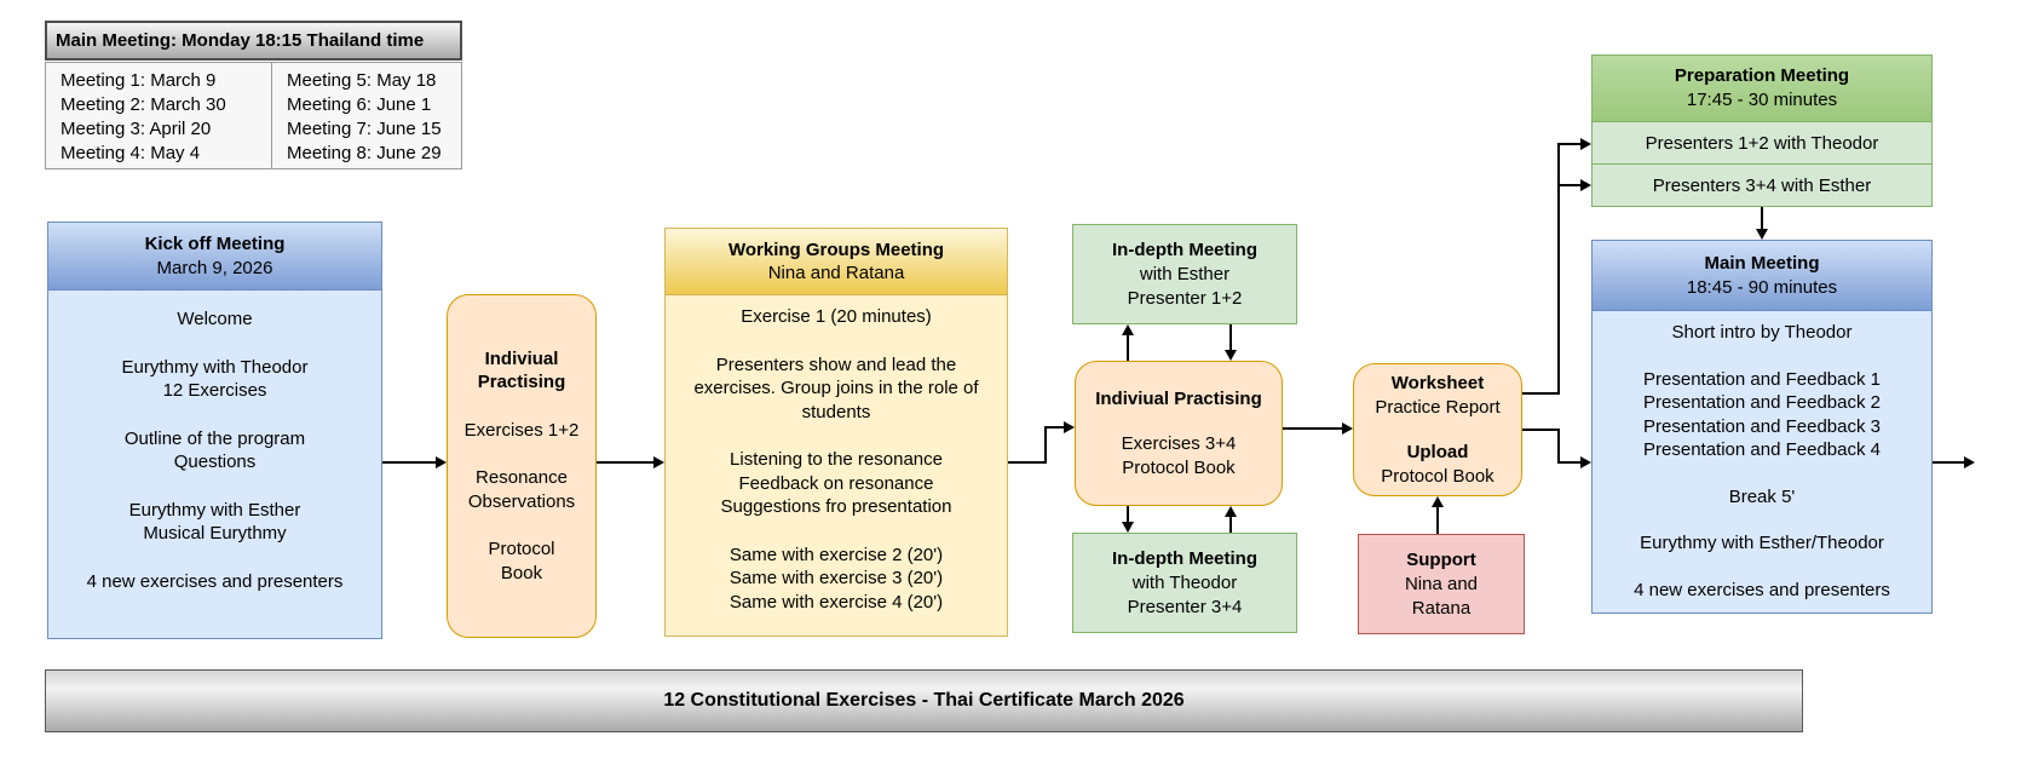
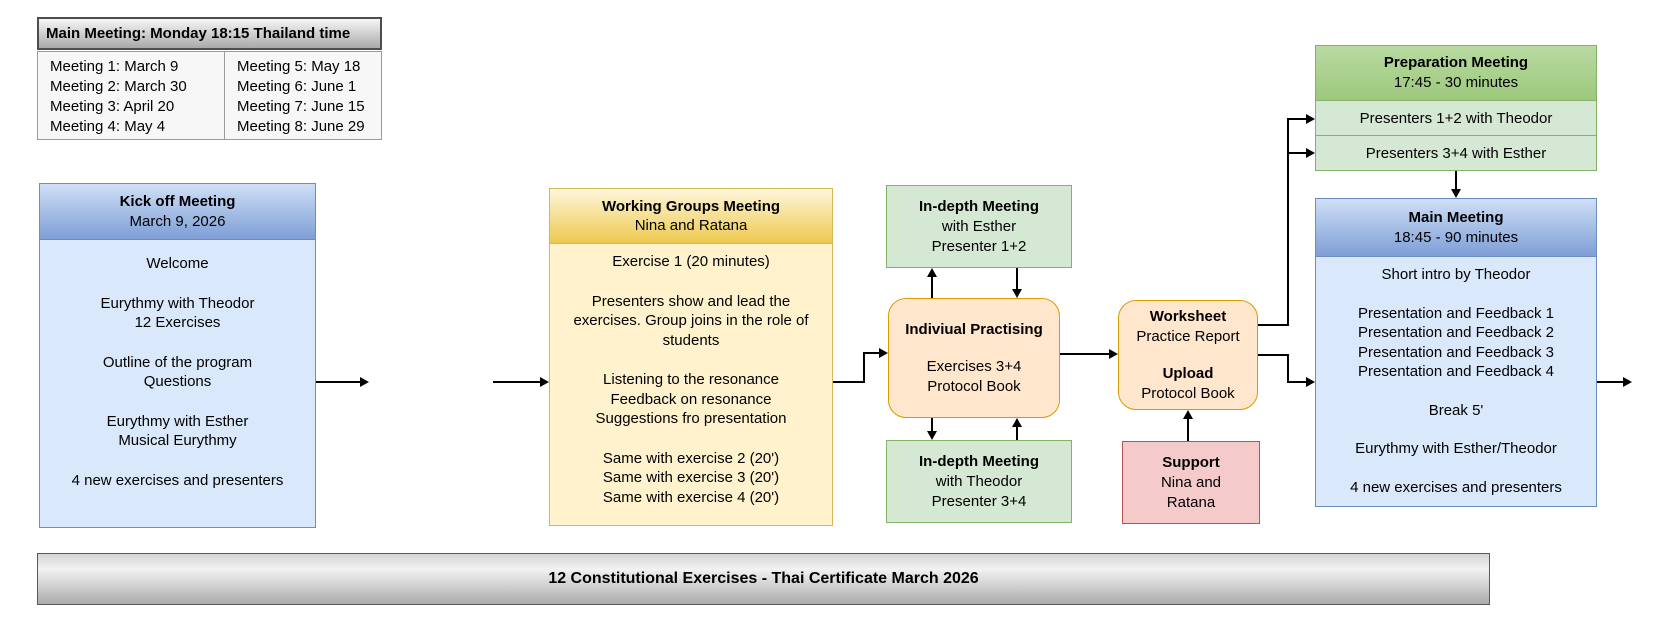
  Main Meeting: Monday 18:15 Thailand time
  Meeting 1: March 9
  Meeting 2: March 30
  Meeting 3: April 20
  Meeting 4: May 4
  Meeting 5: May 18
  Meeting 6: June 1
  Meeting 7: June 15
  Meeting 8: June 29
  Kick off Meeting
  March 9, 2026
  Welcome
  Eurythmy with Theodor
  12 Exercises
  Outline of the program
  Questions
  Eurythmy with Esther
  Musical Eurythmy
  4 new exercises and presenters
- Indiviual
- Practising
- Exercises 1+2
- Resonance
- Observations
- Protocol
- Book
  Working Groups Meeting
  Nina and Ratana
  Exercise 1 (20 minutes)
  Presenters show and lead the exercises. Group joins in the role of students
  Listening to the resonance
  Feedback on resonance
  Suggestions fro presentation
  Same with exercise 2 (20')
  Same with exercise 3 (20')
  Same with exercise 4 (20')
  In-depth Meeting
  with Esther
  Presenter 1+2
  Indiviual Practising
  Exercises 3+4
  Protocol Book
  In-depth Meeting
  with Theodor
  Presenter 3+4
  Worksheet
  Practice Report
  Upload
  Protocol Book
  Support
  Nina and
  Ratana
  Preparation Meeting
  17:45 - 30 minutes
  Presenters 1+2 with Theodor
  Presenters 3+4 with Esther
  Main Meeting
  18:45 - 90 minutes
  Short intro by Theodor
  Presentation and Feedback 1
  Presentation and Feedback 2
  Presentation and Feedback 3
  Presentation and Feedback 4
  Break 5'
  Eurythmy with Esther/Theodor
  4 new exercises and presenters
  12 Constitutional Exercises - Thai Certificate March 2026
